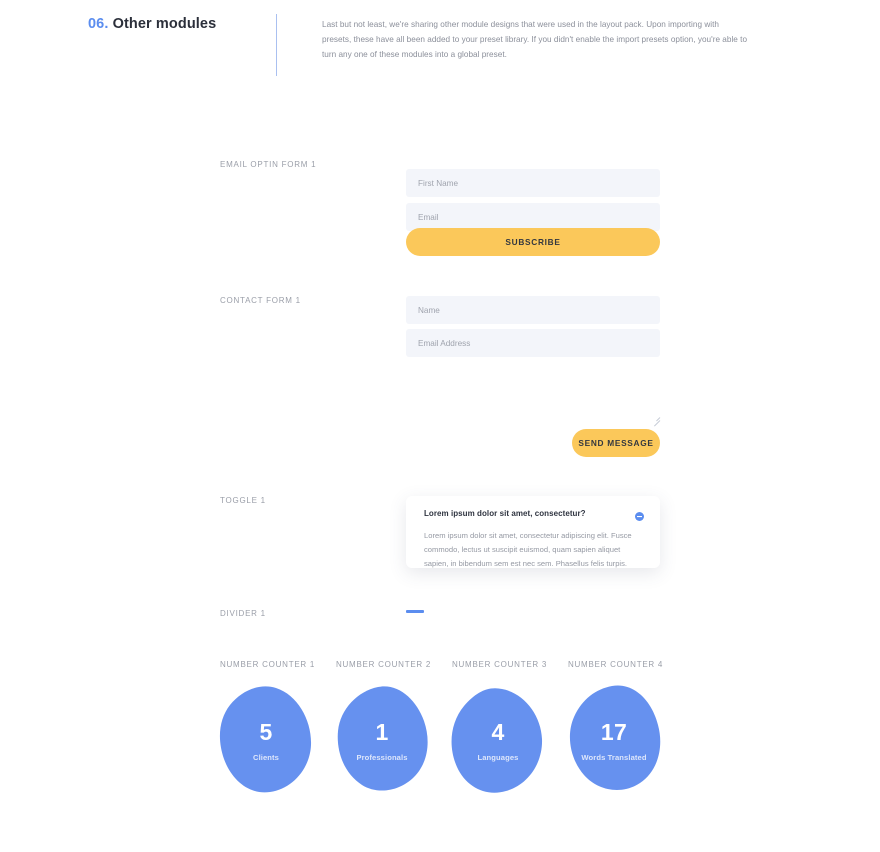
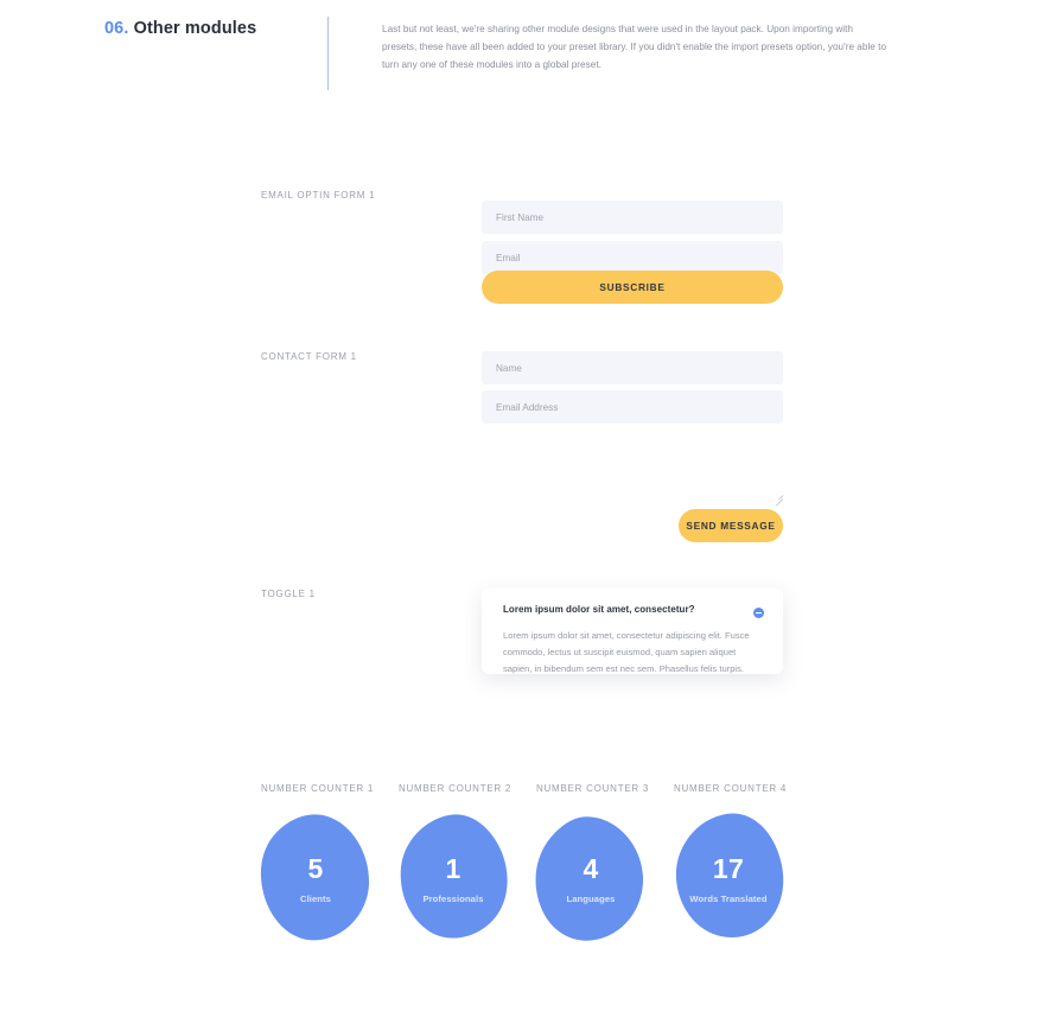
  06. Other modules
  Last but not least, we're sharing other module designs that were used in the layout pack. Upon importing with presets, these have all been added to your preset library. If you didn't enable the import presets option, you're able to turn any one of these modules into a global preset.
  EMAIL OPTIN FORM 1
  First Name
  Email
  SUBSCRIBE
  CONTACT FORM 1
  Name
  Email Address
  SEND MESSAGE
  TOGGLE 1
  Lorem ipsum dolor sit amet, consectetur?
  Lorem ipsum dolor sit amet, consectetur adipiscing elit. Fusce commodo, lectus ut suscipit euismod, quam sapien aliquet sapien, in bibendum sem est nec sem. Phasellus felis turpis.
- DIVIDER 1
  NUMBER COUNTER 1
  NUMBER COUNTER 2
  NUMBER COUNTER 3
  NUMBER COUNTER 4
  5
  Clients
  1
  Professionals
  4
  Languages
  17
  Words Translated
